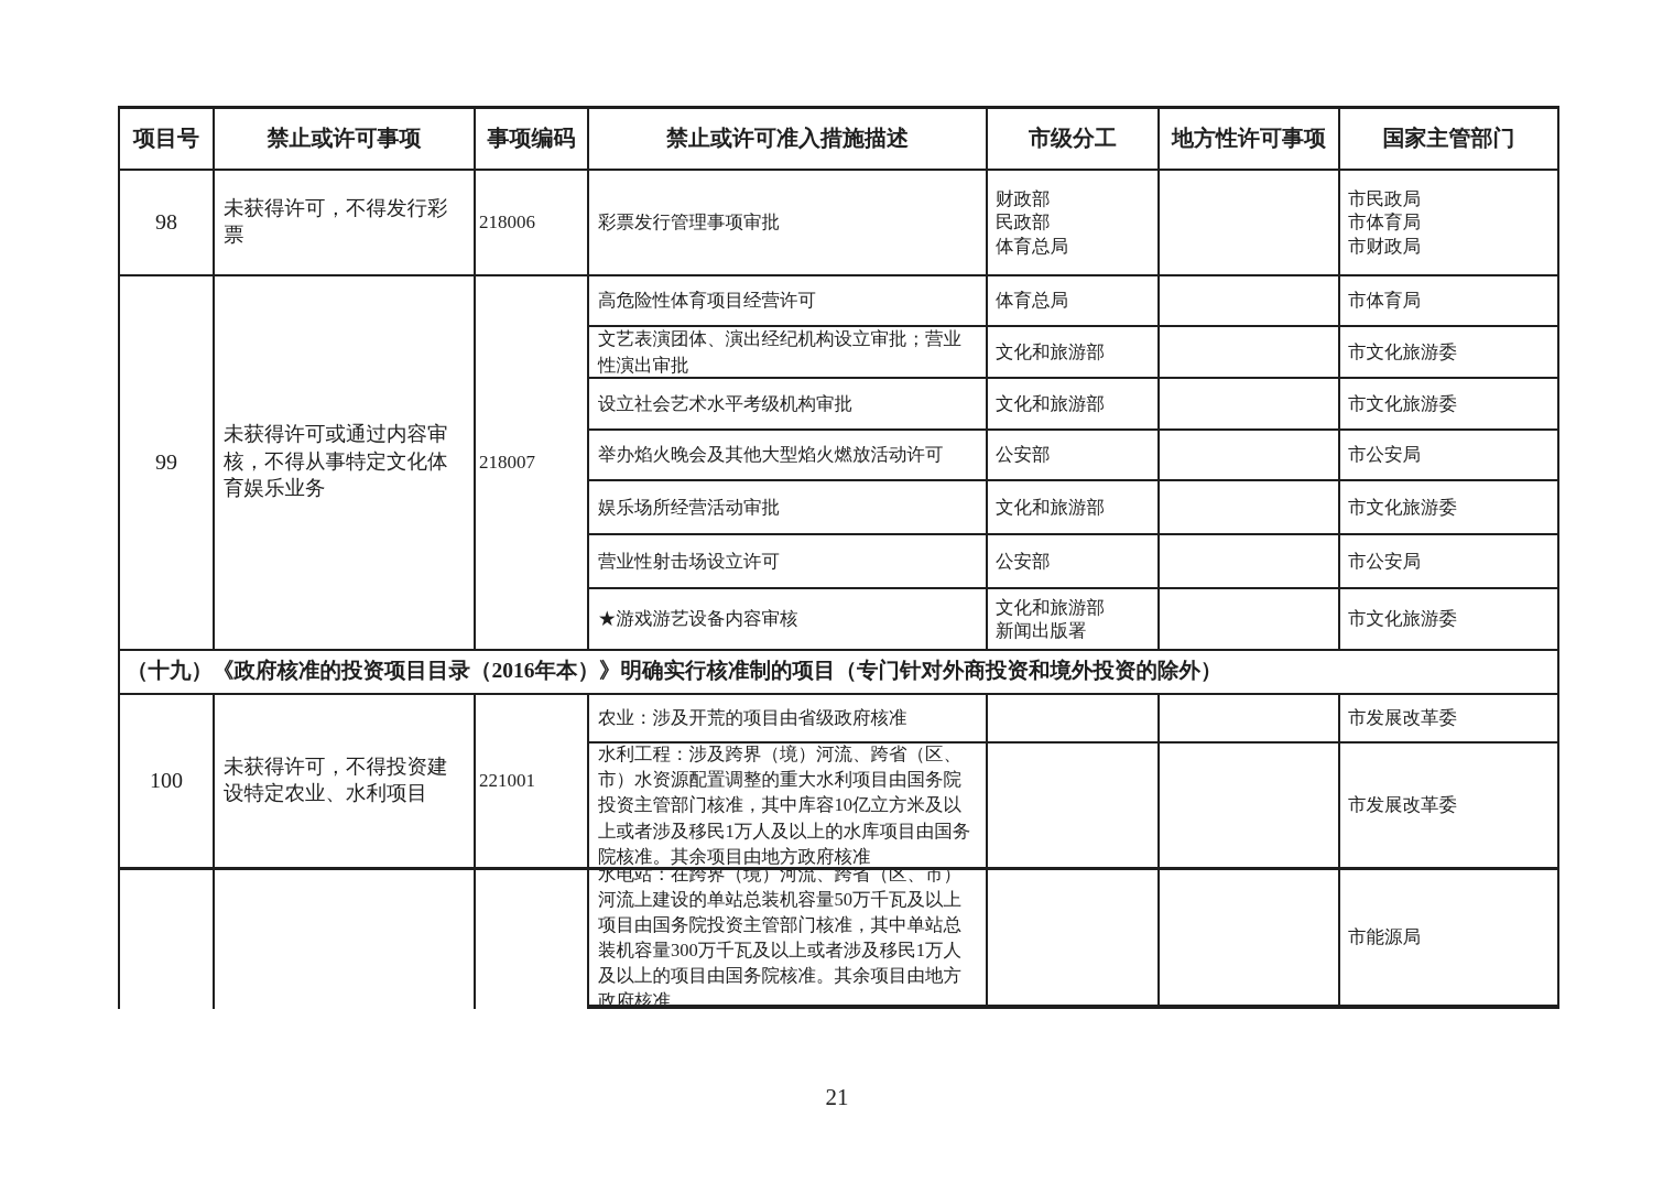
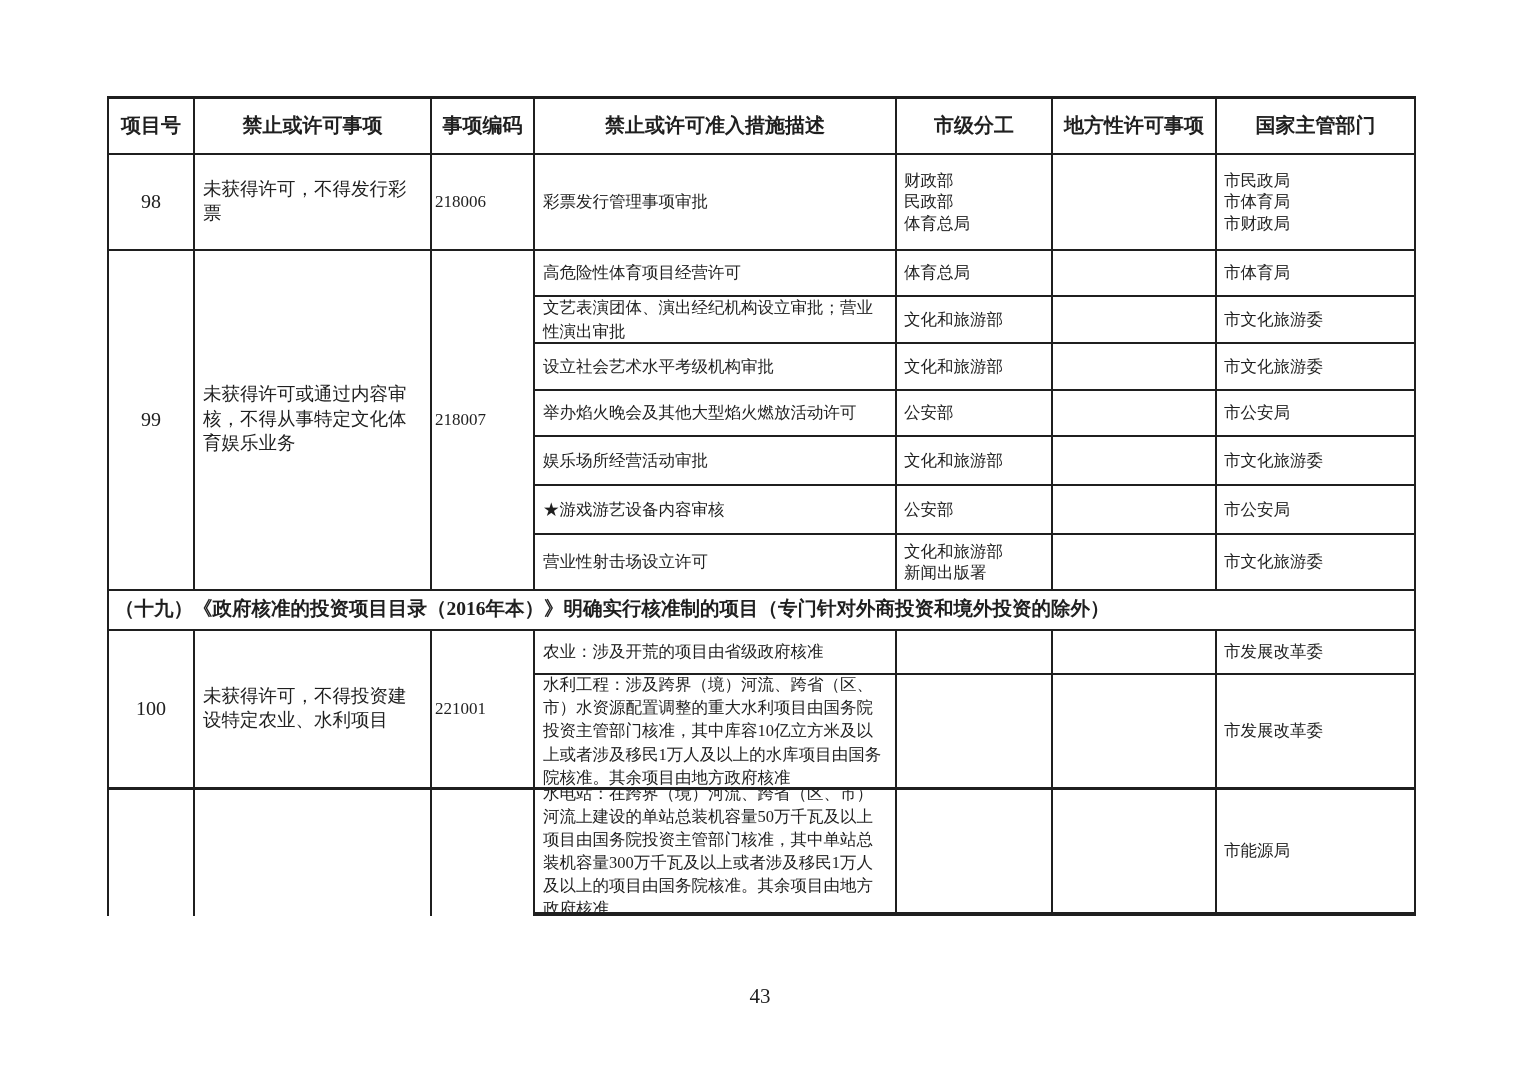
  项目号
  禁止或许可事项
  事项编码
  禁止或许可准入措施描述
  市级分工
  地方性许可事项
  国家主管部门
  98
  未获得许可，不得发行彩票
  218006
  彩票发行管理事项审批
  财政部
  民政部
  体育总局
  市民政局
  市体育局
  市财政局
  99
  未获得许可或通过内容审核，不得从事特定文化体育娱乐业务
  218007
  高危险性体育项目经营许可
  体育总局
  市体育局
  文艺表演团体、演出经纪机构设立审批；营业性演出审批
  文化和旅游部
  市文化旅游委
  设立社会艺术水平考级机构审批
  文化和旅游部
  市文化旅游委
  举办焰火晚会及其他大型焰火燃放活动许可
  公安部
  市公安局
  娱乐场所经营活动审批
  文化和旅游部
  市文化旅游委
- 营业性射击场设立许可
+ ★游戏游艺设备内容审核
  公安部
  市公安局
- ★游戏游艺设备内容审核
+ 营业性射击场设立许可
  文化和旅游部
  新闻出版署
  市文化旅游委
  （十九）《政府核准的投资项目目录（2016年本）》明确实行核准制的项目（专门针对外商投资和境外投资的除外）
  100
  未获得许可，不得投资建设特定农业、水利项目
  221001
  农业：涉及开荒的项目由省级政府核准
  市发展改革委
  水利工程：涉及跨界（境）河流、跨省（区、市）水资源配置调整的重大水利项目由国务院投资主管部门核准，其中库容10亿立方米及以上或者涉及移民1万人及以上的水库项目由国务院核准。其余项目由地方政府核准
  市发展改革委
  水电站：在跨界（境）河流、跨省（区、市）河流上建设的单站总装机容量50万千瓦及以上项目由国务院投资主管部门核准，其中单站总装机容量300万千瓦及以上或者涉及移民1万人及以上的项目由国务院核准。其余项目由地方政府核准
  市能源局
- 21
+ 43
